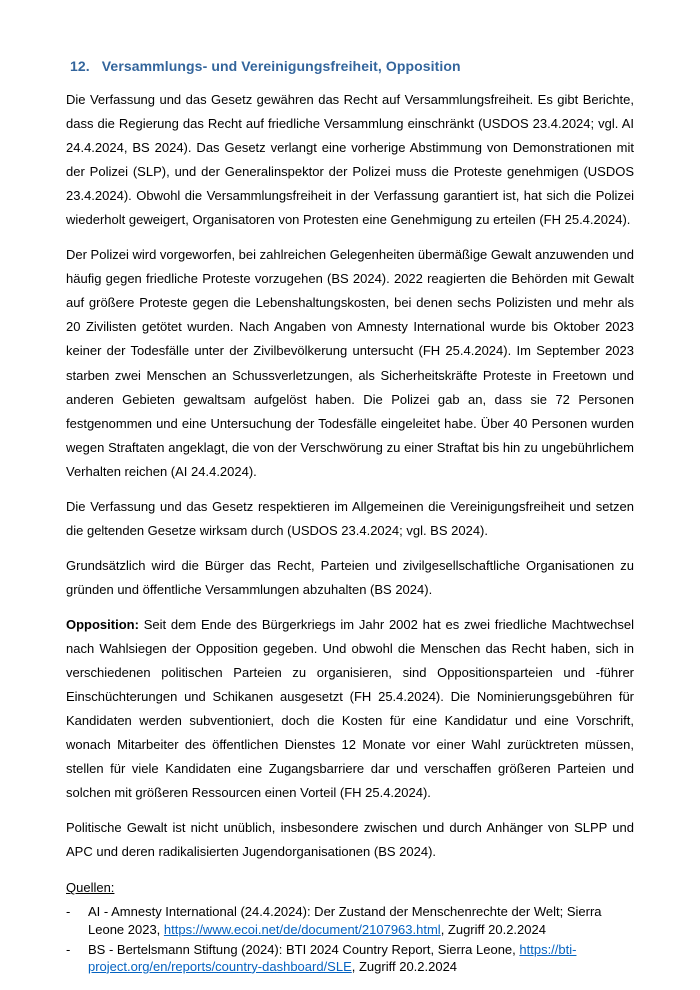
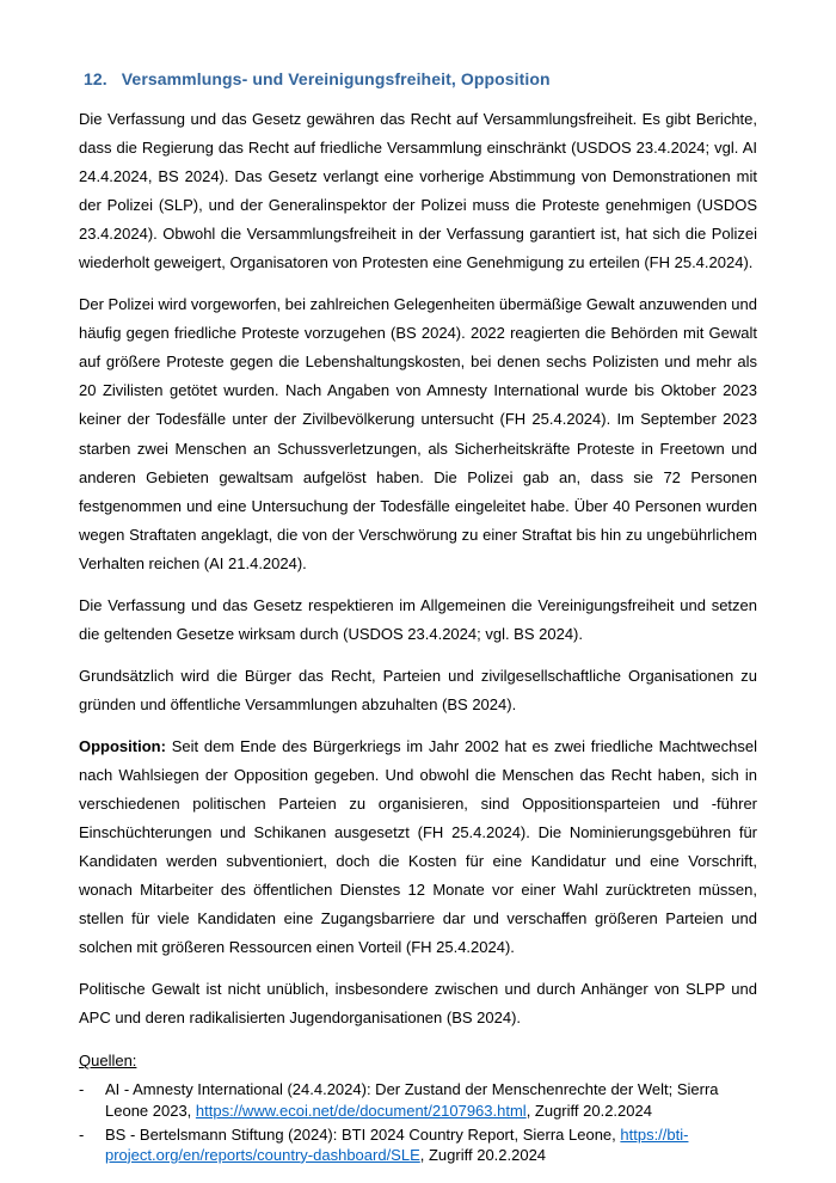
  12. Versammlungs- und Vereinigungsfreiheit, Opposition
  Die Verfassung und das Gesetz gewähren das Recht auf Versammlungsfreiheit. Es gibt Berichte, dass die Regierung das Recht auf friedliche Versammlung einschränkt (USDOS 23.4.2024; vgl. AI 24.4.2024, BS 2024). Das Gesetz verlangt eine vorherige Abstimmung von Demonstrationen mit der Polizei (SLP), und der Generalinspektor der Polizei muss die Proteste genehmigen (USDOS 23.4.2024). Obwohl die Versammlungsfreiheit in der Verfassung garantiert ist, hat sich die Polizei wiederholt geweigert, Organisatoren von Protesten eine Genehmigung zu erteilen (FH 25.4.2024).
- Der Polizei wird vorgeworfen, bei zahlreichen Gelegenheiten übermäßige Gewalt anzuwenden und häufig gegen friedliche Proteste vorzugehen (BS 2024). 2022 reagierten die Behörden mit Gewalt auf größere Proteste gegen die Lebenshaltungskosten, bei denen sechs Polizisten und mehr als 20 Zivilisten getötet wurden. Nach Angaben von Amnesty International wurde bis Oktober 2023 keiner der Todesfälle unter der Zivilbevölkerung untersucht (FH 25.4.2024). Im September 2023 starben zwei Menschen an Schussverletzungen, als Sicherheitskräfte Proteste in Freetown und anderen Gebieten gewaltsam aufgelöst haben. Die Polizei gab an, dass sie 72 Personen festgenommen und eine Untersuchung der Todesfälle eingeleitet habe. Über 40 Personen wurden wegen Straftaten angeklagt, die von der Verschwörung zu einer Straftat bis hin zu ungebührlichem Verhalten reichen (AI 24.4.2024).
+ Der Polizei wird vorgeworfen, bei zahlreichen Gelegenheiten übermäßige Gewalt anzuwenden und häufig gegen friedliche Proteste vorzugehen (BS 2024). 2022 reagierten die Behörden mit Gewalt auf größere Proteste gegen die Lebenshaltungskosten, bei denen sechs Polizisten und mehr als 20 Zivilisten getötet wurden. Nach Angaben von Amnesty International wurde bis Oktober 2023 keiner der Todesfälle unter der Zivilbevölkerung untersucht (FH 25.4.2024). Im September 2023 starben zwei Menschen an Schussverletzungen, als Sicherheitskräfte Proteste in Freetown und anderen Gebieten gewaltsam aufgelöst haben. Die Polizei gab an, dass sie 72 Personen festgenommen und eine Untersuchung der Todesfälle eingeleitet habe. Über 40 Personen wurden wegen Straftaten angeklagt, die von der Verschwörung zu einer Straftat bis hin zu ungebührlichem Verhalten reichen (AI 21.4.2024).
  Die Verfassung und das Gesetz respektieren im Allgemeinen die Vereinigungsfreiheit und setzen die geltenden Gesetze wirksam durch (USDOS 23.4.2024; vgl. BS 2024).
  Grundsätzlich wird die Bürger das Recht, Parteien und zivilgesellschaftliche Organisationen zu gründen und öffentliche Versammlungen abzuhalten (BS 2024).
  Opposition: Seit dem Ende des Bürgerkriegs im Jahr 2002 hat es zwei friedliche Machtwechsel nach Wahlsiegen der Opposition gegeben. Und obwohl die Menschen das Recht haben, sich in verschiedenen politischen Parteien zu organisieren, sind Oppositionsparteien und -führer Einschüchterungen und Schikanen ausgesetzt (FH 25.4.2024). Die Nominierungsgebühren für Kandidaten werden subventioniert, doch die Kosten für eine Kandidatur und eine Vorschrift, wonach Mitarbeiter des öffentlichen Dienstes 12 Monate vor einer Wahl zurücktreten müssen, stellen für viele Kandidaten eine Zugangsbarriere dar und verschaffen größeren Parteien und solchen mit größeren Ressourcen einen Vorteil (FH 25.4.2024).
  Politische Gewalt ist nicht unüblich, insbesondere zwischen und durch Anhänger von SLPP und APC und deren radikalisierten Jugendorganisationen (BS 2024).
  Quellen:
  -
  AI - Amnesty International (24.4.2024): Der Zustand der Menschenrechte der Welt; Sierra Leone 2023, https://www.ecoi.net/de/document/2107963.html, Zugriff 20.2.2024
  -
  BS - Bertelsmann Stiftung (2024): BTI 2024 Country Report, Sierra Leone, https://bti-project.org/en/reports/country-dashboard/SLE, Zugriff 20.2.2024
